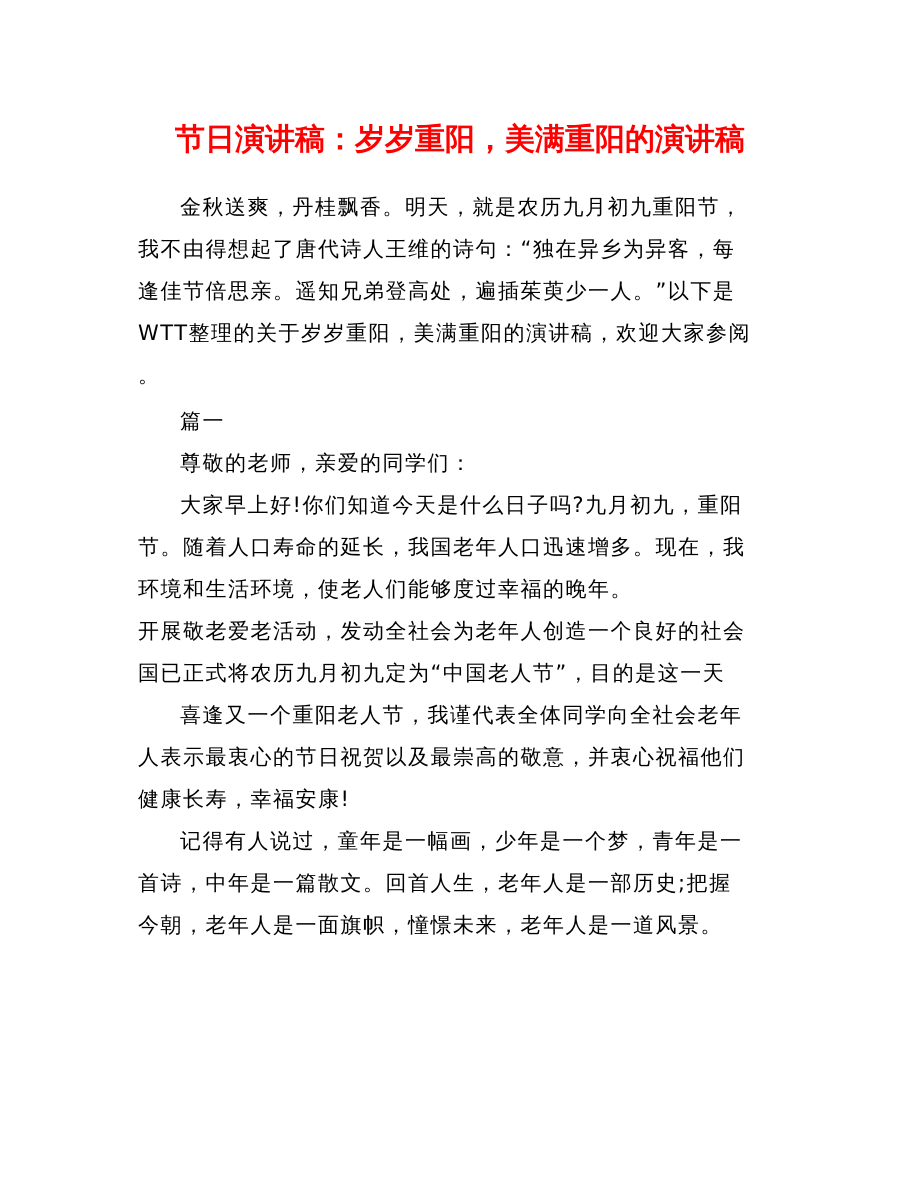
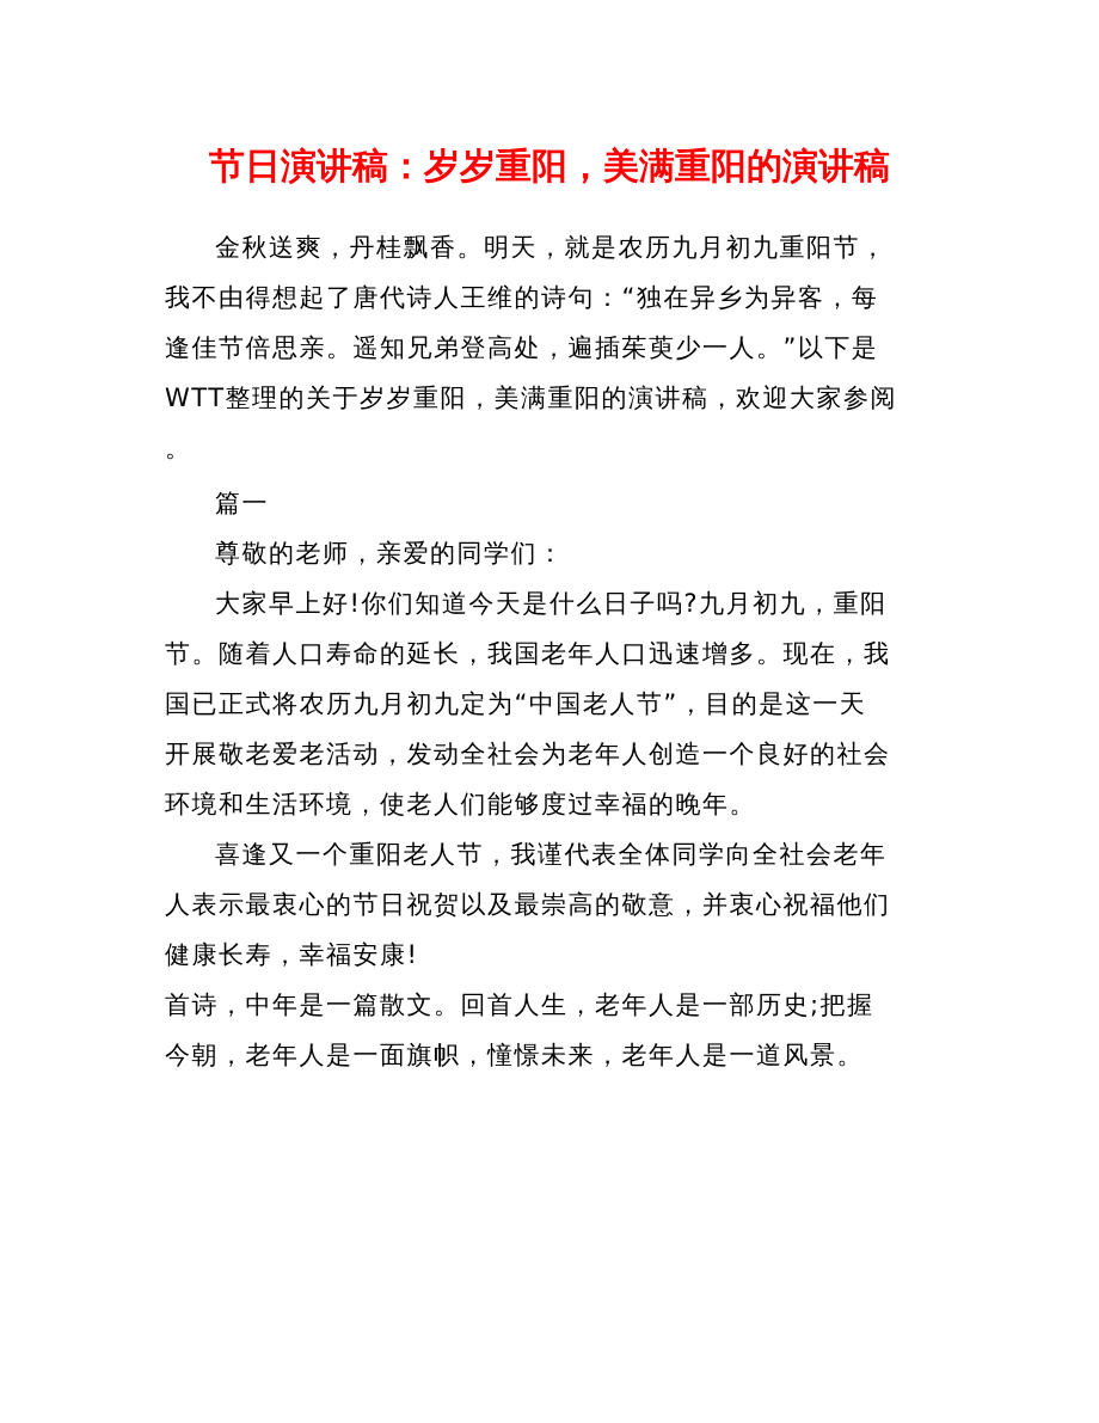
  节日演讲稿：岁岁重阳，美满重阳的演讲稿
  金秋送爽，丹桂飘香。明天，就是农历九月初九重阳节，
  我不由得想起了唐代诗人王维的诗句：“独在异乡为异客，每
  逢佳节倍思亲。遥知兄弟登高处，遍插茱萸少一人。”以下是
  WTT整理的关于岁岁重阳，美满重阳的演讲稿，欢迎大家参阅
  。
  篇一
  尊敬的老师，亲爱的同学们：
  大家早上好!你们知道今天是什么日子吗?九月初九，重阳
  节。随着人口寿命的延长，我国老年人口迅速增多。现在，我
- 环境和生活环境，使老人们能够度过幸福的晚年。
+ 国已正式将农历九月初九定为“中国老人节”，目的是这一天
  开展敬老爱老活动，发动全社会为老年人创造一个良好的社会
- 国已正式将农历九月初九定为“中国老人节”，目的是这一天
+ 环境和生活环境，使老人们能够度过幸福的晚年。
  喜逢又一个重阳老人节，我谨代表全体同学向全社会老年
  人表示最衷心的节日祝贺以及最崇高的敬意，并衷心祝福他们
  健康长寿，幸福安康!
- 记得有人说过，童年是一幅画，少年是一个梦，青年是一
  首诗，中年是一篇散文。回首人生，老年人是一部历史;把握
  今朝，老年人是一面旗帜，憧憬未来，老年人是一道风景。
